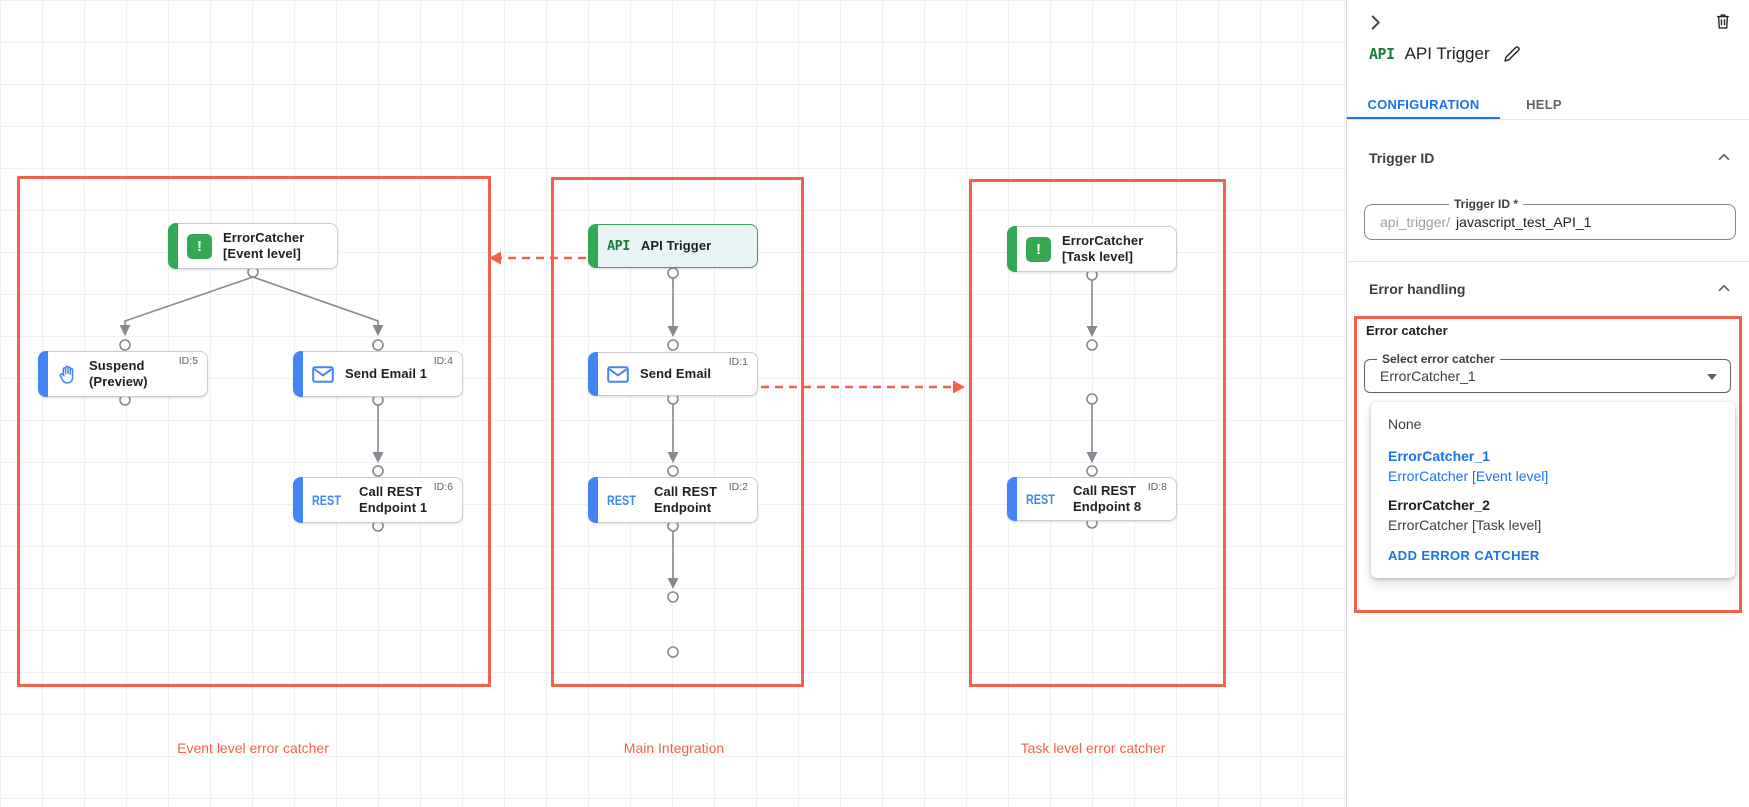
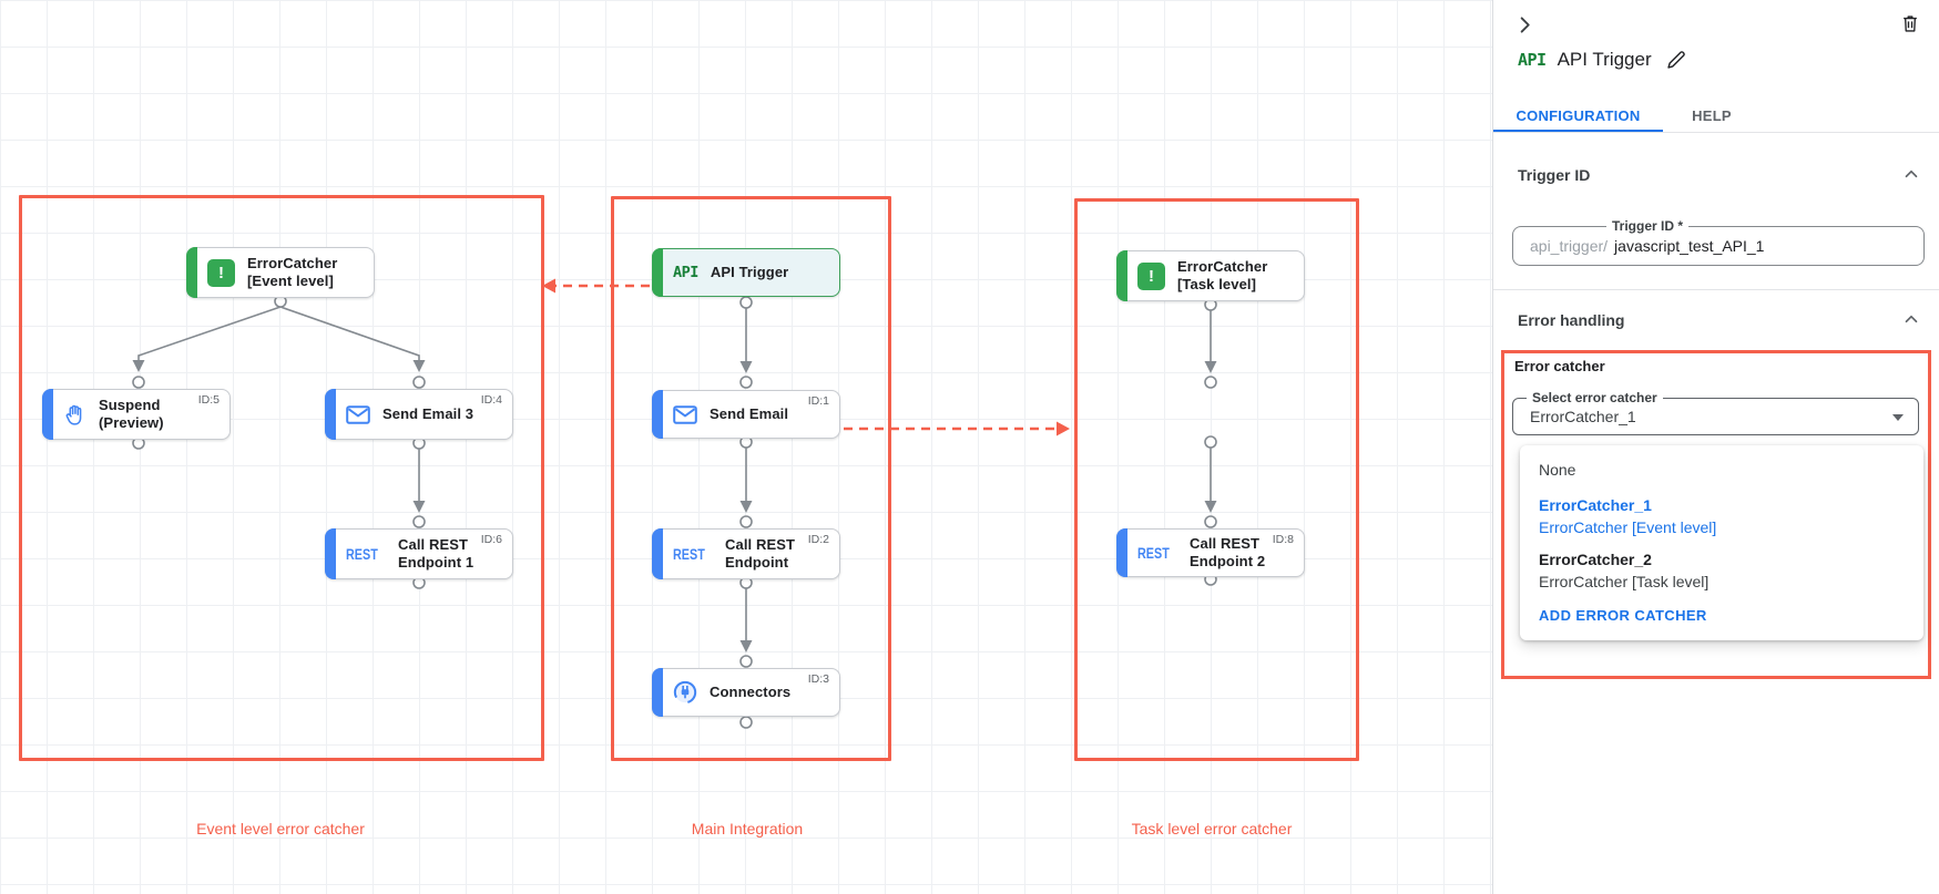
  ErrorCatcher
  [Event level]
  Suspend
  (Preview)
  ID:5
- Send Email 1
+ Send Email 3
  ID:4
  REST
  Call REST
  Endpoint 1
  ID:6
  API
  API Trigger
  Send Email
  ID:1
  REST
  Call REST
  Endpoint
  ID:2
+ Connectors
+ ID:3
  ErrorCatcher
  [Task level]
  REST
  Call REST
- Endpoint 8
+ Endpoint 2
  ID:8
  Event level error catcher
  Main Integration
  Task level error catcher
  API
  API Trigger
  CONFIGURATION
  HELP
  Trigger ID
  Trigger ID *
  api_trigger/
  javascript_test_API_1
  Error handling
  Error catcher
  Select error catcher
  ErrorCatcher_1
  None
  ErrorCatcher_1
  ErrorCatcher [Event level]
  ErrorCatcher_2
  ErrorCatcher [Task level]
  ADD ERROR CATCHER
